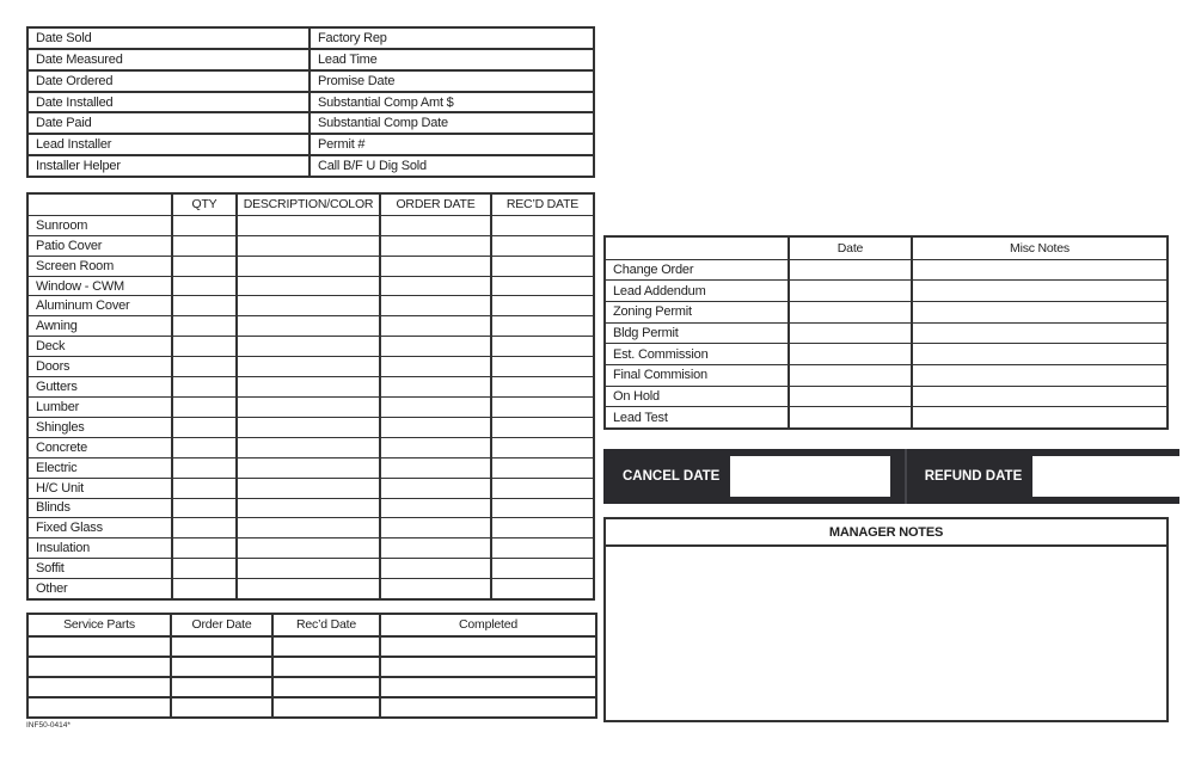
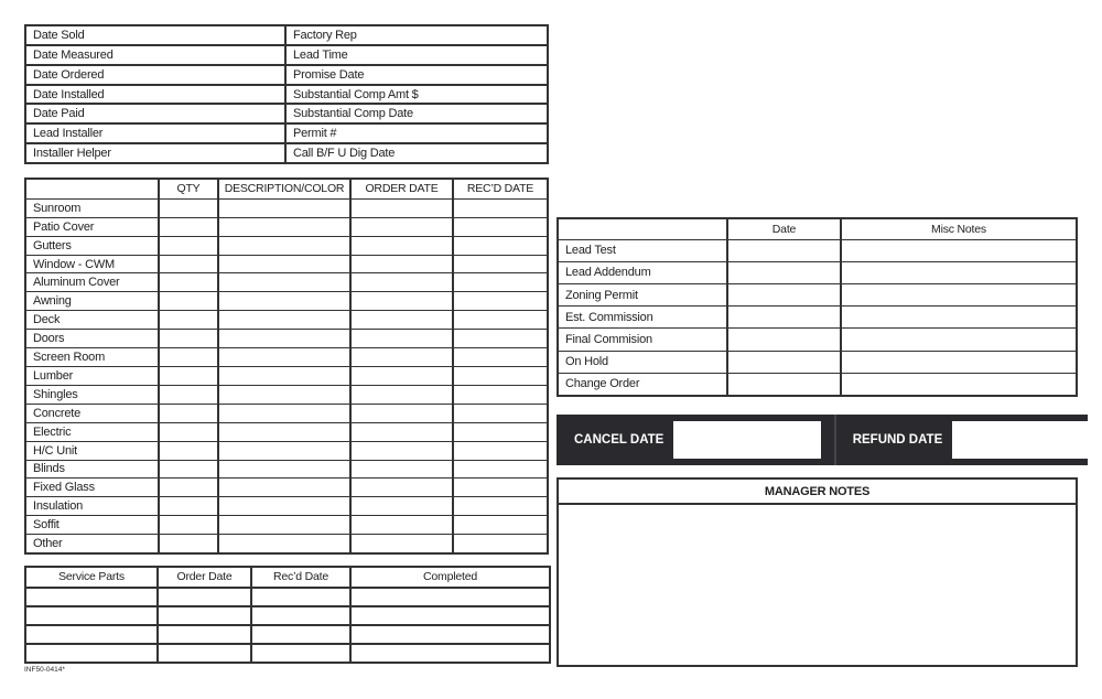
  Date Sold
  Factory Rep
  Date Measured
  Lead Time
  Date Ordered
  Promise Date
  Date Installed
  Substantial Comp Amt $
  Date Paid
  Substantial Comp Date
  Lead Installer
  Permit #
  Installer Helper
- Call B/F U Dig Sold
+ Call B/F U Dig Date
  QTY
  DESCRIPTION/COLOR
  ORDER DATE
  REC’D DATE
  Sunroom
  Patio Cover
- Screen Room
+ Gutters
  Window - CWM
  Aluminum Cover
  Awning
  Deck
  Doors
- Gutters
+ Screen Room
  Lumber
  Shingles
  Concrete
  Electric
  H/C Unit
  Blinds
  Fixed Glass
  Insulation
  Soffit
  Other
  Service Parts
  Order Date
  Rec’d Date
  Completed
  Date
  Misc Notes
- Change Order
+ Lead Test
  Lead Addendum
  Zoning Permit
- Bldg Permit
  Est. Commission
  Final Commision
  On Hold
- Lead Test
+ Change Order
  CANCEL DATE
  REFUND DATE
  MANAGER NOTES
